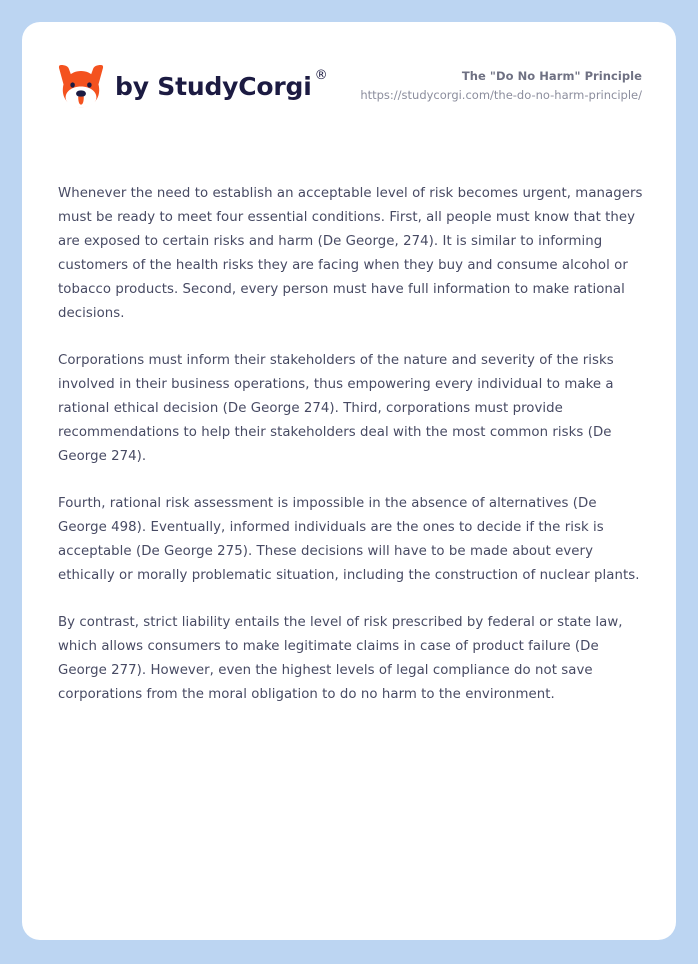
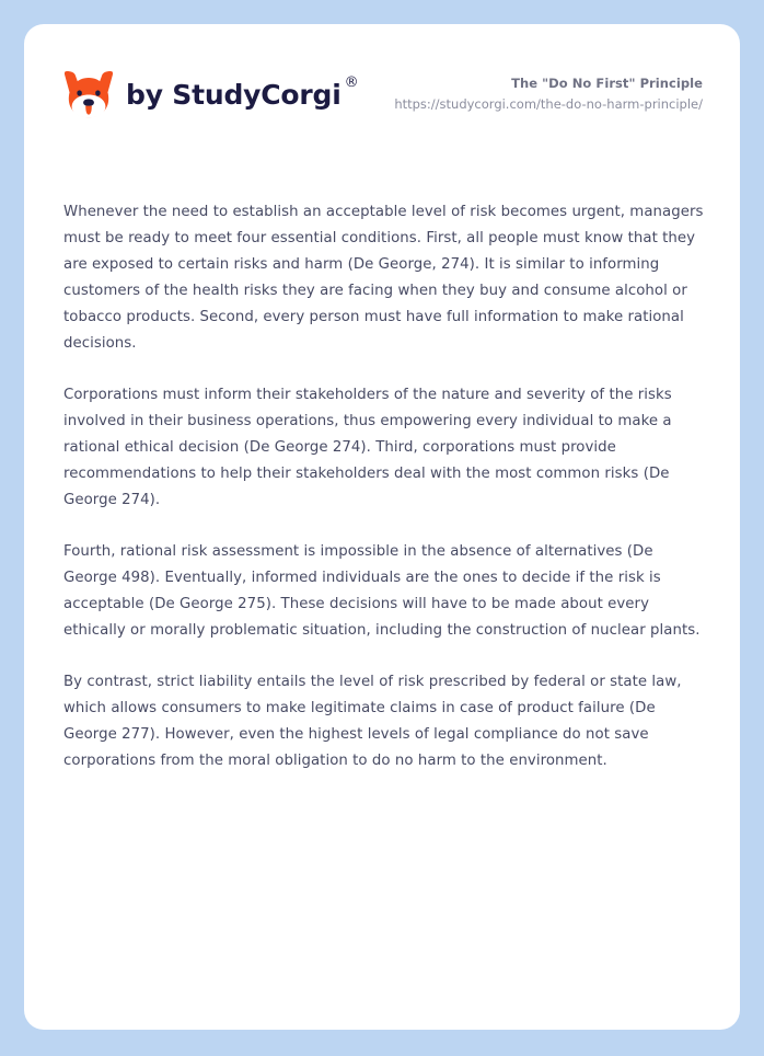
  by StudyCorgi
  ®
- The "Do No Harm" Principle
+ The "Do No First" Principle
  https://studycorgi.com/the-do-no-harm-principle/
  Whenever the need to establish an acceptable level of risk becomes urgent, managers must be ready to meet four essential conditions. First, all people must know that they are exposed to certain risks and harm (De George, 274). It is similar to informing customers of the health risks they are facing when they buy and consume alcohol or tobacco products. Second, every person must have full information to make rational decisions.
  Corporations must inform their stakeholders of the nature and severity of the risks involved in their business operations, thus empowering every individual to make a rational ethical decision (De George 274). Third, corporations must provide recommendations to help their stakeholders deal with the most common risks (De George 274).
  Fourth, rational risk assessment is impossible in the absence of alternatives (De George 498). Eventually, informed individuals are the ones to decide if the risk is acceptable (De George 275). These decisions will have to be made about every ethically or morally problematic situation, including the construction of nuclear plants.
  By contrast, strict liability entails the level of risk prescribed by federal or state law, which allows consumers to make legitimate claims in case of product failure (De George 277). However, even the highest levels of legal compliance do not save corporations from the moral obligation to do no harm to the environment.
